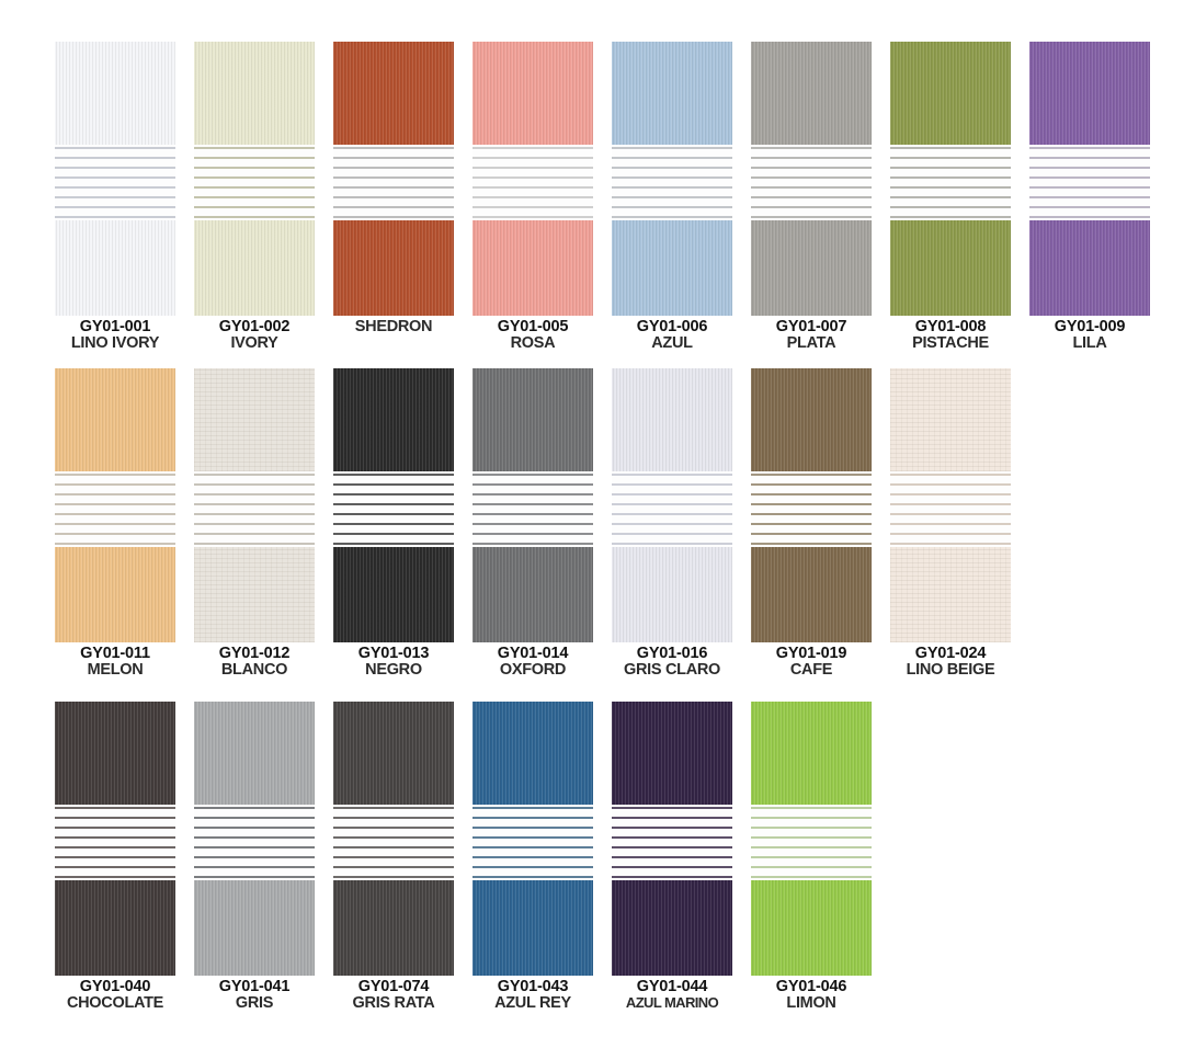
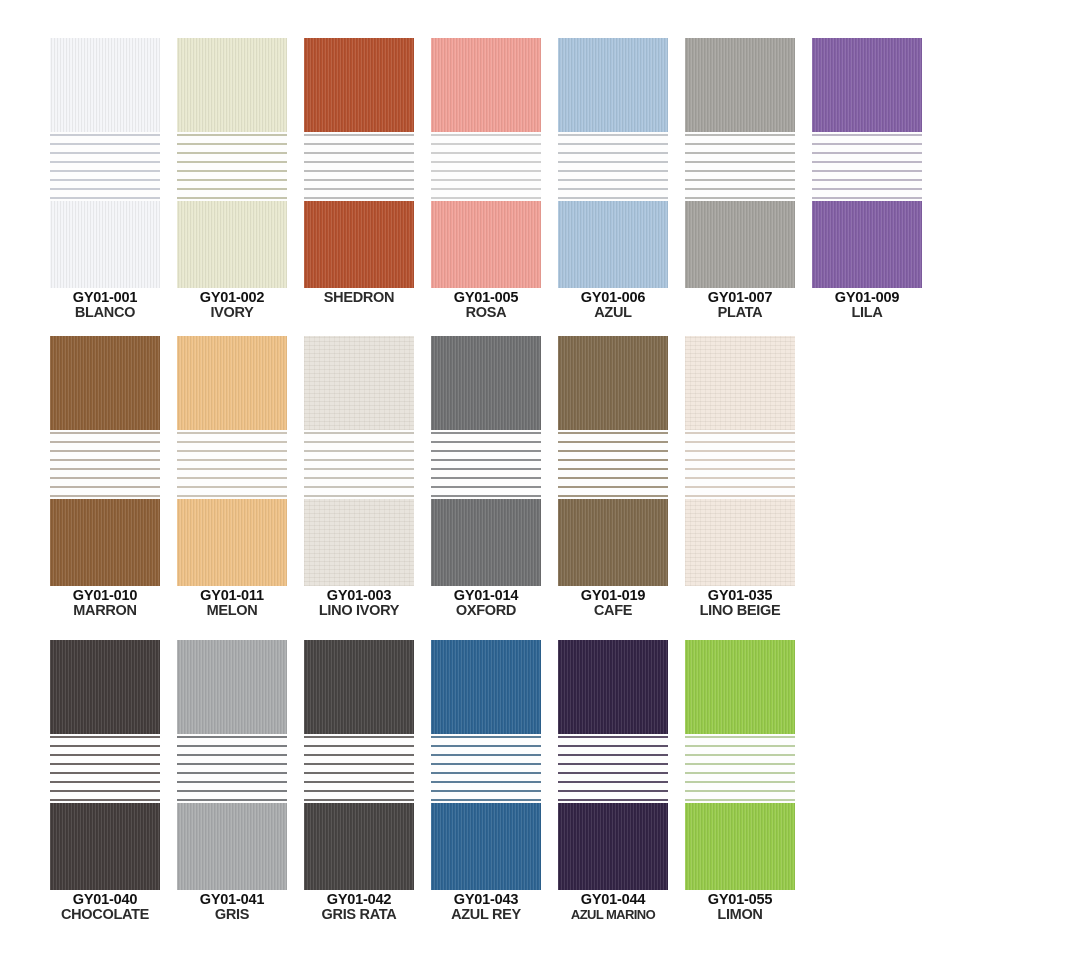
  GY01-001
- LINO IVORY
+ BLANCO
  GY01-002
  IVORY
  SHEDRON
  GY01-005
  ROSA
  GY01-006
  AZUL
  GY01-007
  PLATA
- GY01-008
- PISTACHE
  GY01-009
  LILA
+ GY01-010
+ MARRON
  GY01-011
  MELON
- GY01-012
+ GY01-003
- BLANCO
+ LINO IVORY
- GY01-013
- NEGRO
  GY01-014
  OXFORD
- GY01-016
- GRIS CLARO
  GY01-019
  CAFE
- GY01-024
+ GY01-035
  LINO BEIGE
  GY01-040
  CHOCOLATE
  GY01-041
  GRIS
- GY01-074
+ GY01-042
  GRIS RATA
  GY01-043
  AZUL REY
  GY01-044
  AZUL MARINO
- GY01-046
+ GY01-055
  LIMON
